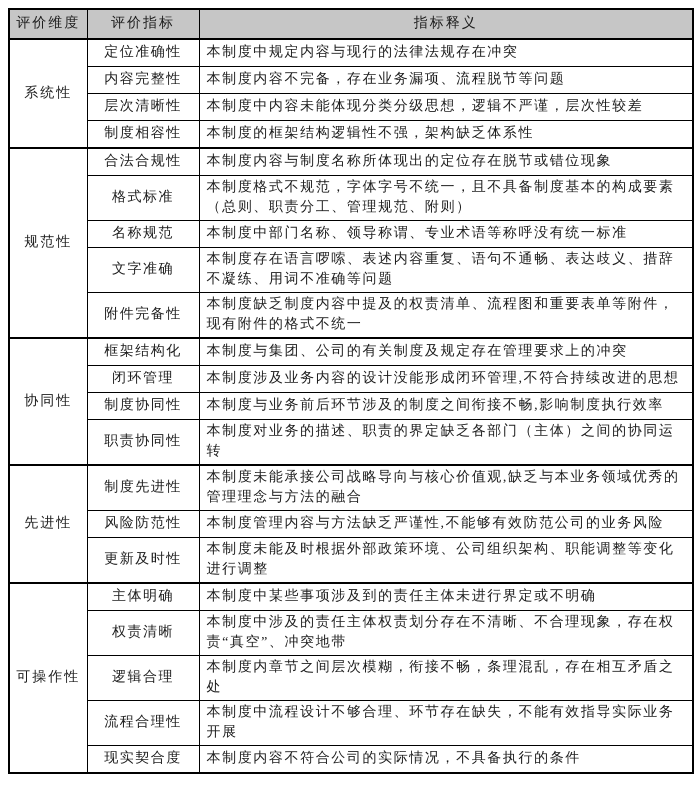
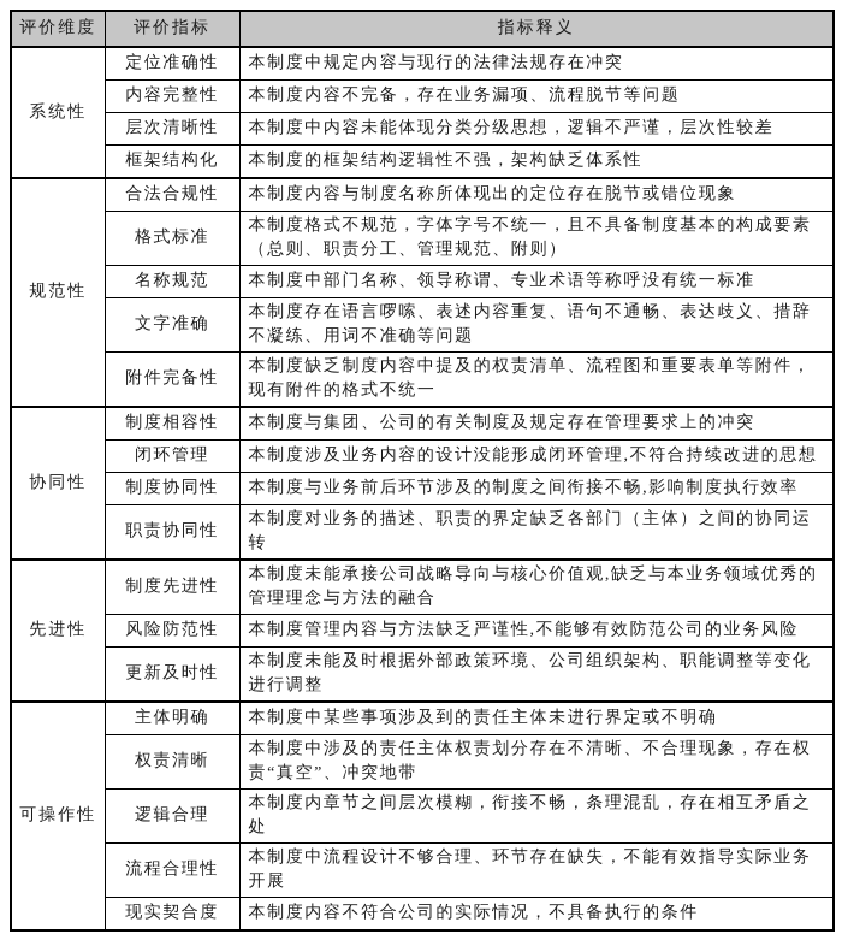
  评价维度	评价指标	指标释义
  系统性	定位准确性	本制度中规定内容与现行的法律法规存在冲突
  内容完整性	本制度内容不完备，存在业务漏项、流程脱节等问题
  层次清晰性	本制度中内容未能体现分类分级思想，逻辑不严谨，层次性较差
- 制度相容性	本制度的框架结构逻辑性不强，架构缺乏体系性
+ 框架结构化	本制度的框架结构逻辑性不强，架构缺乏体系性
  规范性	合法合规性	本制度内容与制度名称所体现出的定位存在脱节或错位现象
  格式标准	本制度格式不规范，字体字号不统一，且不具备制度基本的构成要素（总则、职责分工、管理规范、附则）
  名称规范	本制度中部门名称、领导称谓、专业术语等称呼没有统一标准
  文字准确	本制度存在语言啰嗦、表述内容重复、语句不通畅、表达歧义、措辞不凝练、用词不准确等问题
  附件完备性	本制度缺乏制度内容中提及的权责清单、流程图和重要表单等附件，现有附件的格式不统一
- 协同性	框架结构化	本制度与集团、公司的有关制度及规定存在管理要求上的冲突
+ 协同性	制度相容性	本制度与集团、公司的有关制度及规定存在管理要求上的冲突
  闭环管理	本制度涉及业务内容的设计没能形成闭环管理,不符合持续改进的思想
  制度协同性	本制度与业务前后环节涉及的制度之间衔接不畅,影响制度执行效率
  职责协同性	本制度对业务的描述、职责的界定缺乏各部门（主体）之间的协同运转
  先进性	制度先进性	本制度未能承接公司战略导向与核心价值观,缺乏与本业务领域优秀的管理理念与方法的融合
  风险防范性	本制度管理内容与方法缺乏严谨性,不能够有效防范公司的业务风险
  更新及时性	本制度未能及时根据外部政策环境、公司组织架构、职能调整等变化进行调整
  可操作性	主体明确	本制度中某些事项涉及到的责任主体未进行界定或不明确
  权责清晰	本制度中涉及的责任主体权责划分存在不清晰、不合理现象，存在权责“真空”、冲突地带
  逻辑合理	本制度内章节之间层次模糊，衔接不畅，条理混乱，存在相互矛盾之处
  流程合理性	本制度中流程设计不够合理、环节存在缺失，不能有效指导实际业务开展
  现实契合度	本制度内容不符合公司的实际情况，不具备执行的条件
